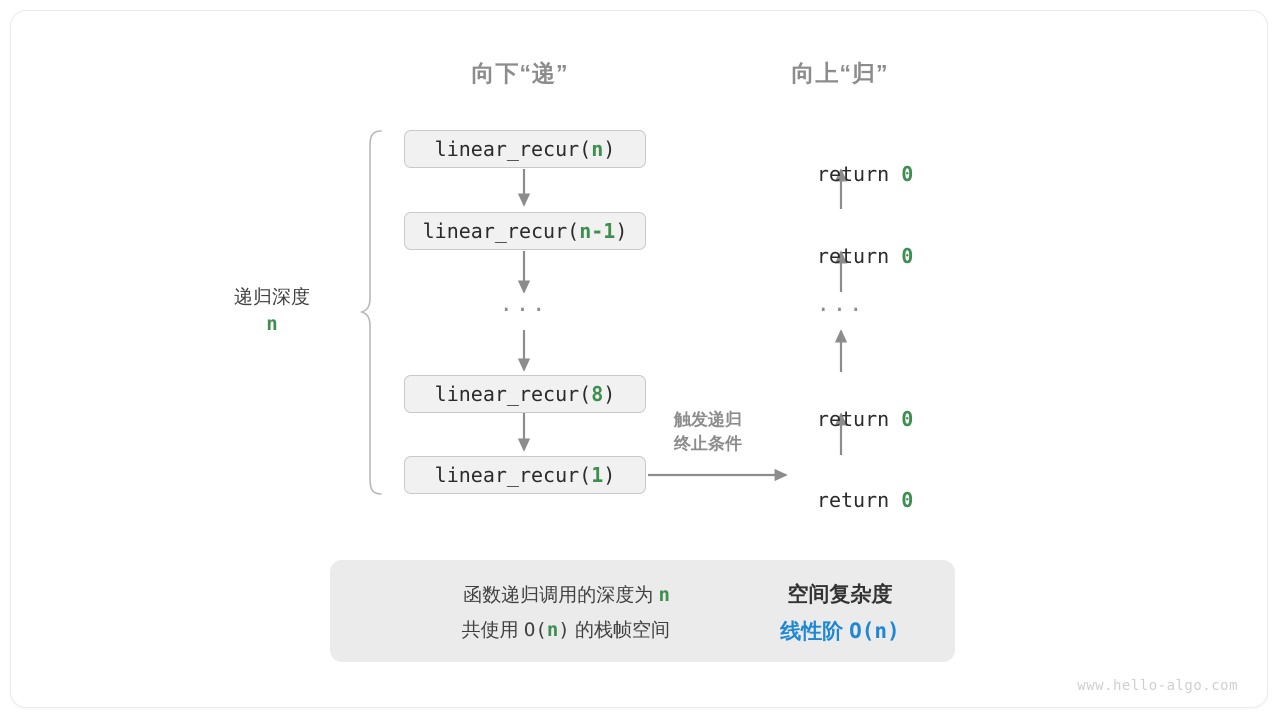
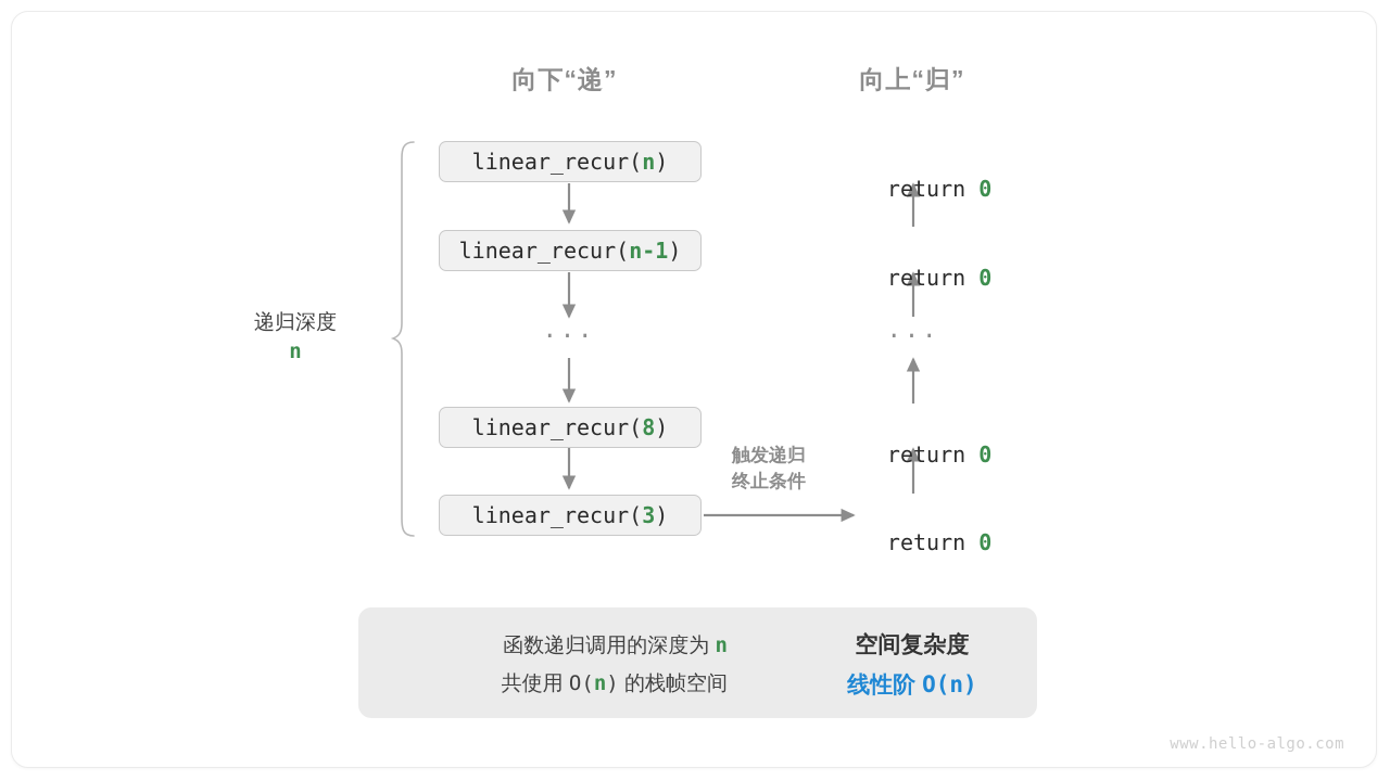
  向下“递”
  向上“归”
  递归深度
  n
  linear_recur(
  n
  )
  linear_recur(
  n-1
  )
  ···
  linear_recur(
  8
  )
  linear_recur(
- 1
+ 3
  )
  return 0
  return 0
  ···
  return 0
  return 0
  触发递归
  终止条件
  函数递归调用的深度为 n
  共使用 O(n) 的栈帧空间
  空间复杂度
  线性阶 O(n)
  www.hello-algo.com
